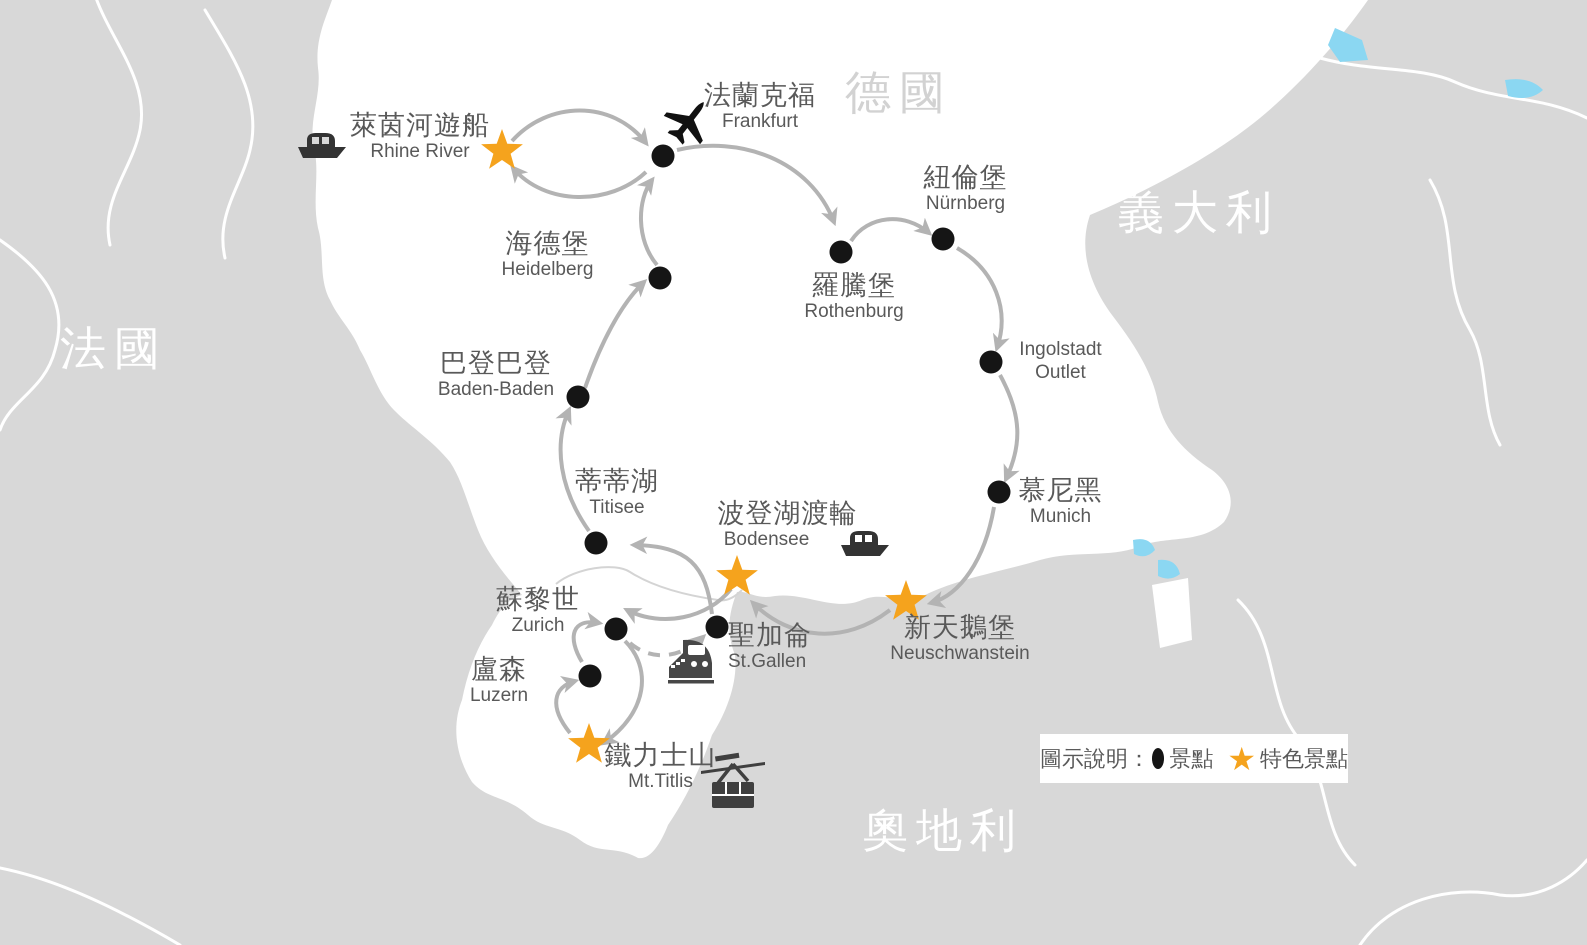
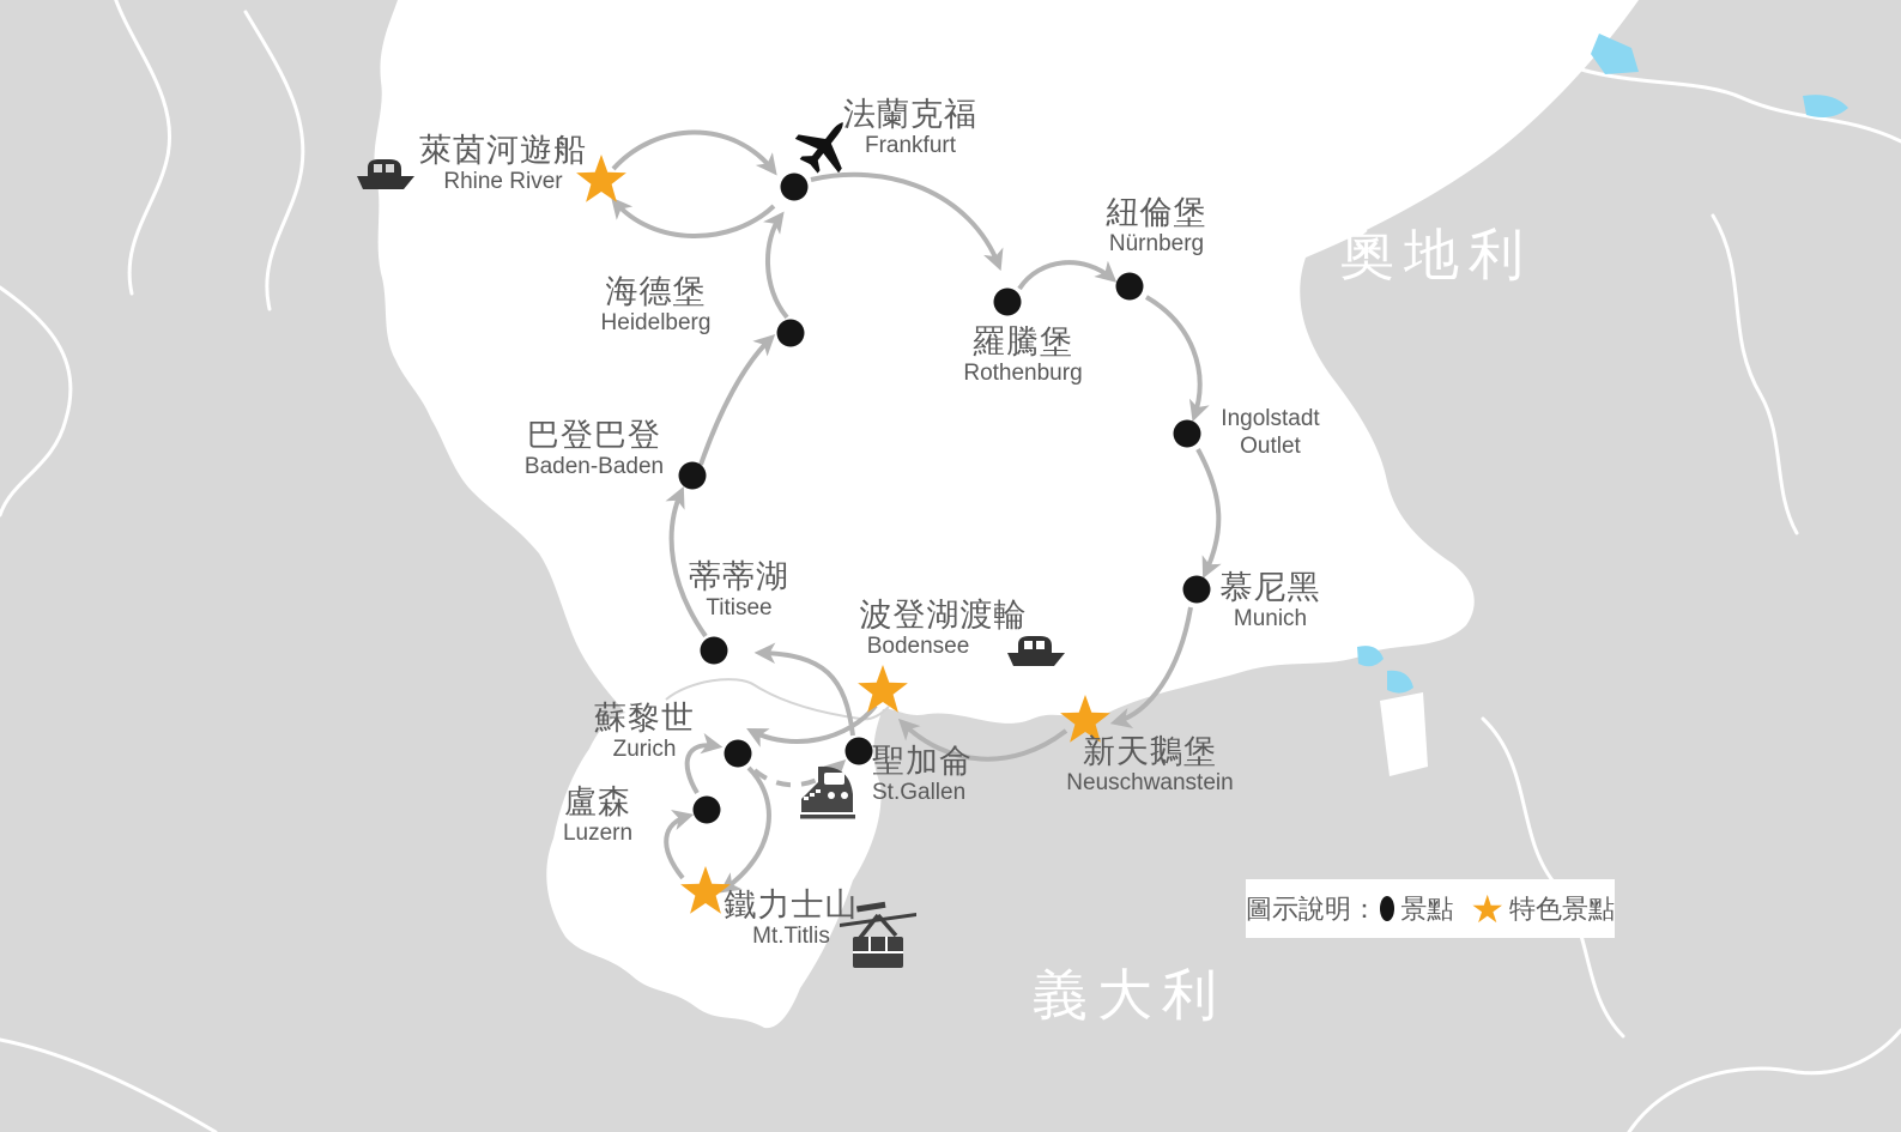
- 德國
- 義大利
+ 奧地利
- 法國
- 奧地利
+ 義大利
  萊茵河遊船
  Rhine River
  法蘭克福
  Frankfurt
  海德堡
  Heidelberg
  羅騰堡
  Rothenburg
  紐倫堡
  Nürnberg
  Ingolstadt
  Outlet
  慕尼黑
  Munich
  巴登巴登
  Baden-Baden
  蒂蒂湖
  Titisee
  波登湖渡輪
  Bodensee
  新天鵝堡
  Neuschwanstein
  蘇黎世
  Zurich
  聖加侖
  St.Gallen
  盧森
  Luzern
  鐵力士山
  Mt.Titlis
  圖示說明：
  景點
  ★
  特色景點
